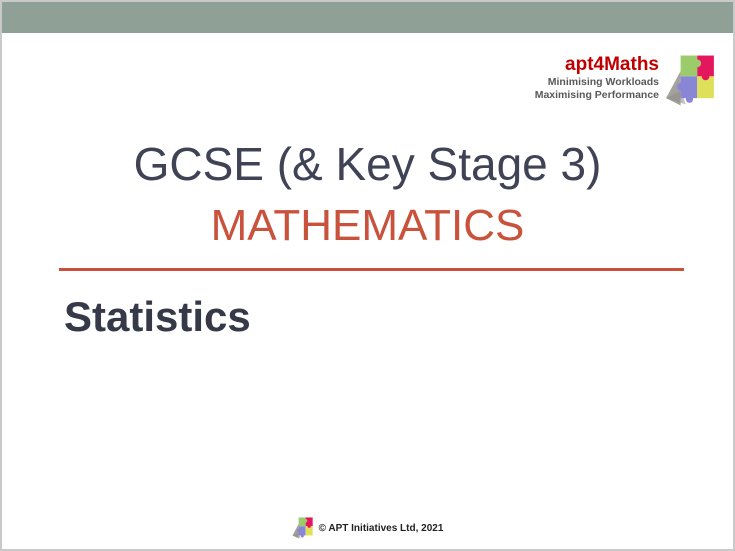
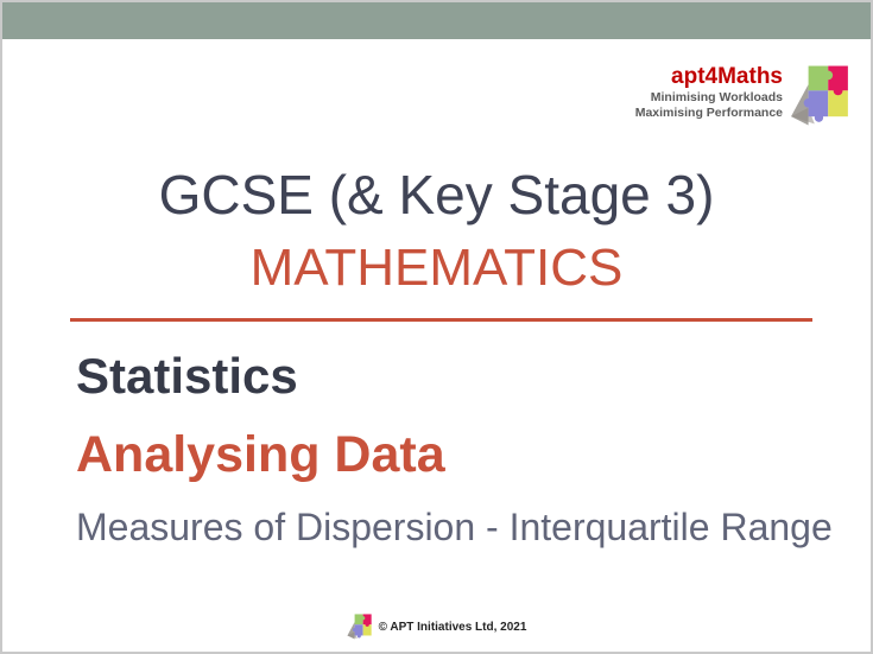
  apt4Maths
  Minimising Workloads
  Maximising Performance
  GCSE (& Key Stage 3)
  MATHEMATICS
  Statistics
+ Analysing Data
+ Measures of Dispersion - Interquartile Range
  © APT Initiatives Ltd, 2021
